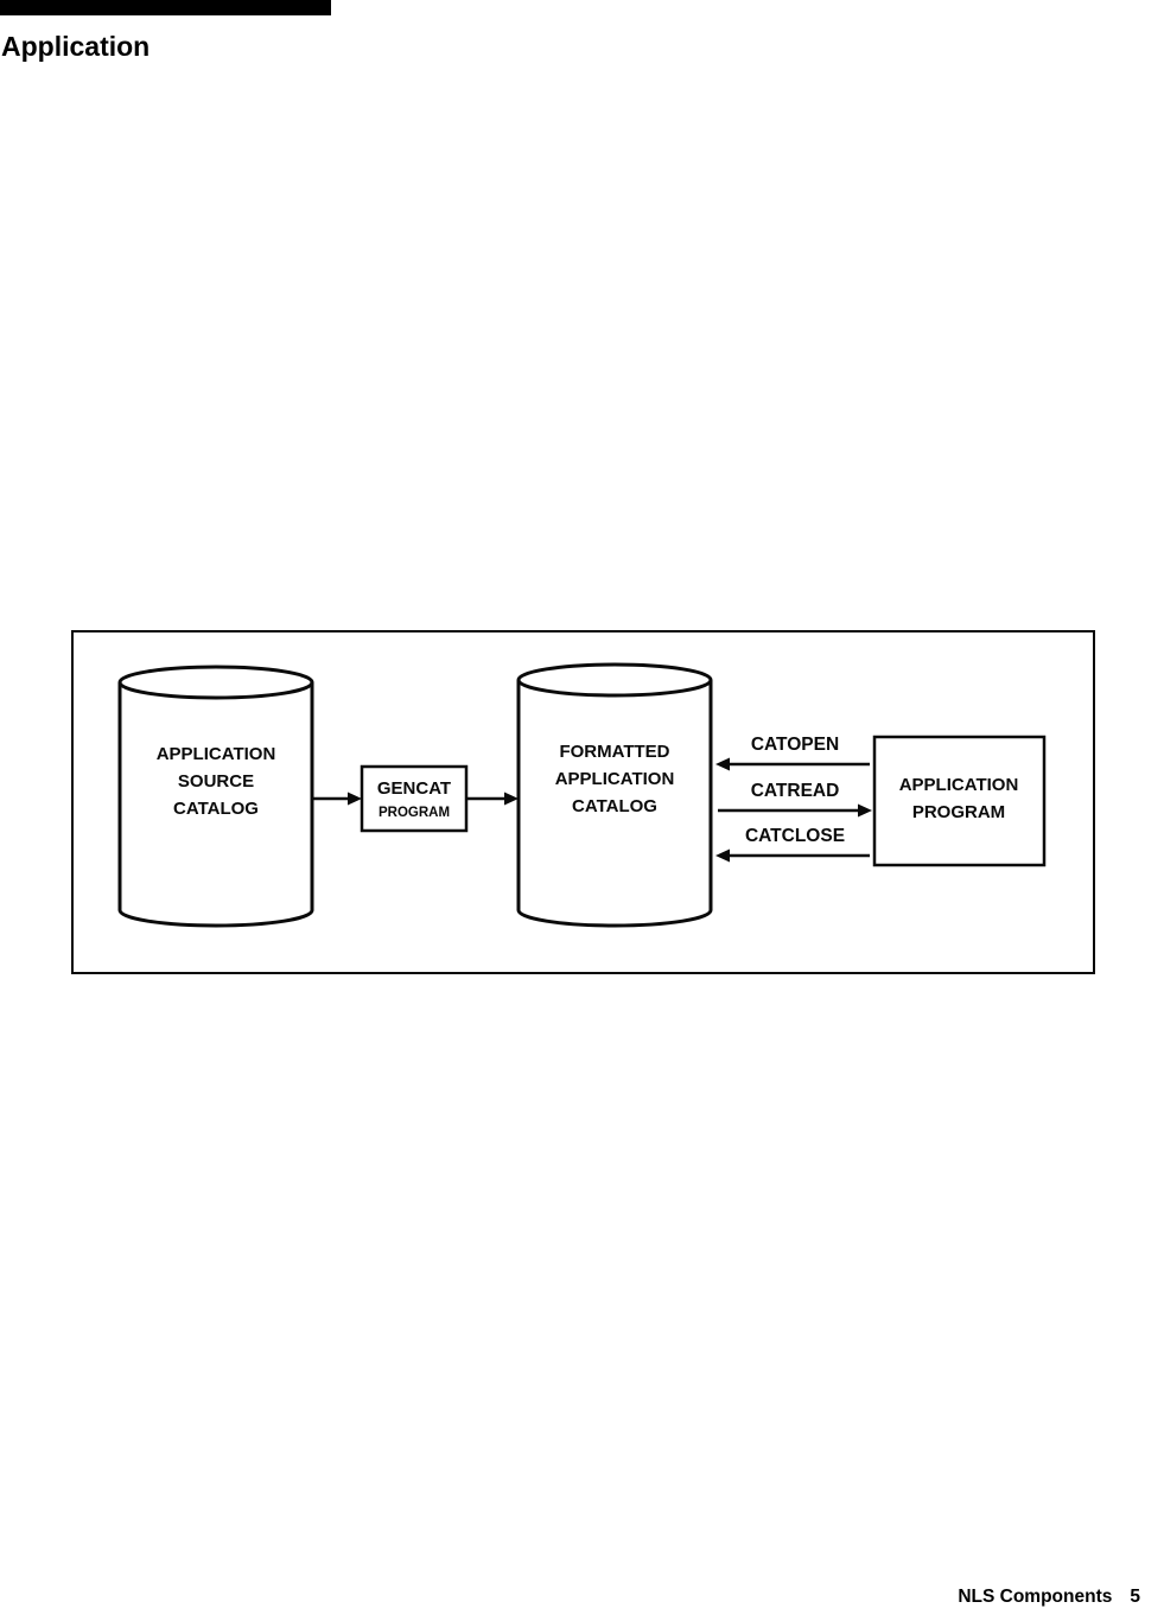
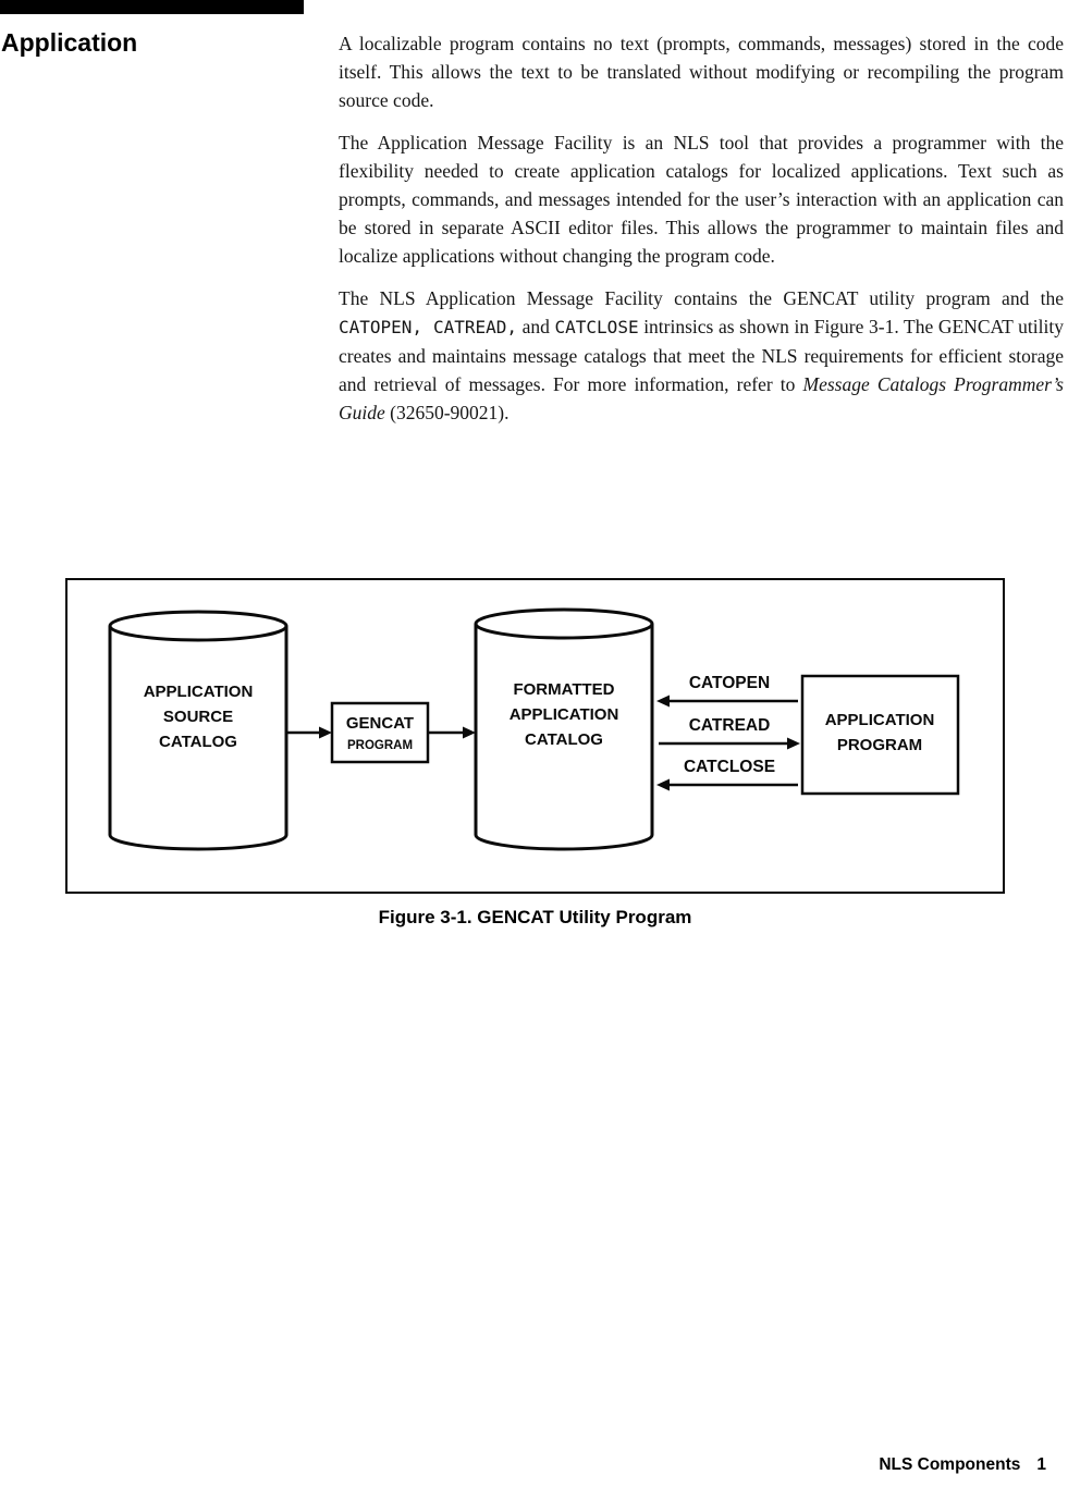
  Application
+ A localizable program contains no text (prompts, commands, messages) stored in the code itself. This allows the text to be translated without modifying or recompiling the program source code.
+ The Application Message Facility is an NLS tool that provides a programmer with the flexibility needed to create application catalogs for localized applications. Text such as prompts, commands, and messages intended for the user’s interaction with an application can be stored in separate ASCII editor files. This allows the programmer to maintain files and localize applications without changing the program code.
+ The NLS Application Message Facility contains the GENCAT utility program and the CATOPEN, CATREAD, and CATCLOSE intrinsics as shown in Figure 3-1. The GENCAT utility creates and maintains message catalogs that meet the NLS requirements for efficient storage and retrieval of messages. For more information, refer to Message Catalogs Programmer’s Guide (32650-90021).
  APPLICATION
  SOURCE
  CATALOG
  GENCAT
  PROGRAM
  FORMATTED
  APPLICATION
  CATALOG
  APPLICATION
  PROGRAM
  CATOPEN
  CATREAD
  CATCLOSE
+ Figure 3-1. GENCAT Utility Program
- NLS Components 5
+ NLS Components 1
